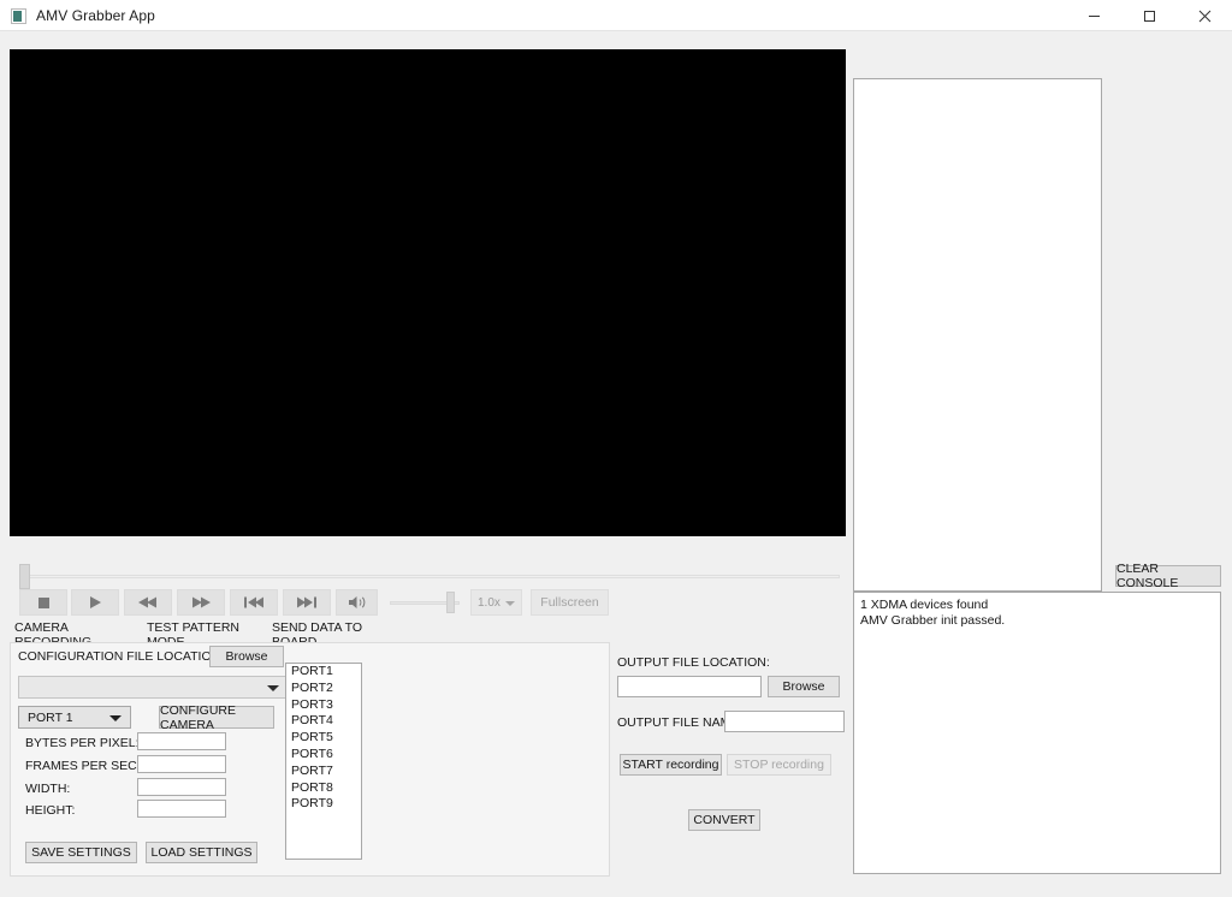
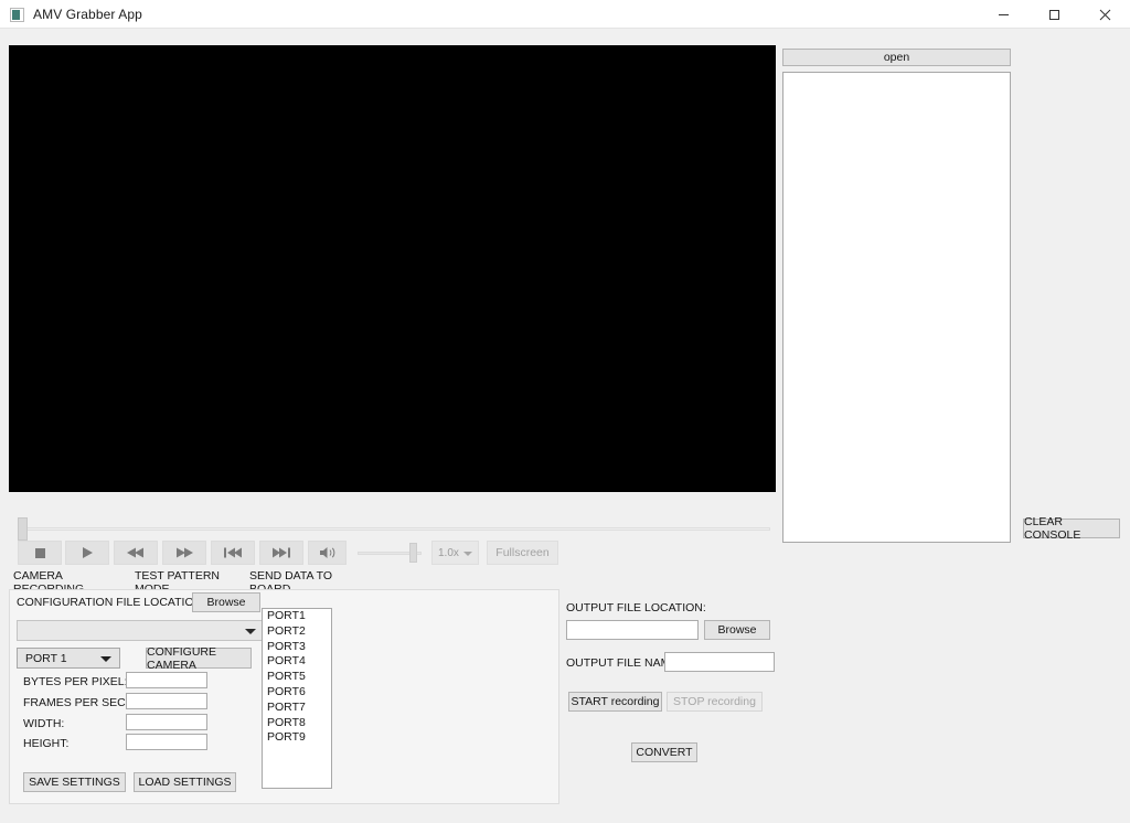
  AMV Grabber App
  1.0x
  Fullscreen
  TEST PATTERN
  CONFIGURATION FILE LOCATIO
  Browse
  PORT 1
  CONFIGURE CAMERA
  BYTES PER PIXEL
  FRAMES PER SEC
  WIDTH:
  HEIGHT:
  SAVE SETTINGS
  LOAD SETTINGS
  PORT1
  PORT2
  PORT3
  PORT4
  PORT5
  PORT6
  PORT7
  PORT8
  PORT9
  OUTPUT FILE LOCATION:
  Browse
  OUTPUT FILE NA
  START recording
  STOP recording
  CONVERT
+ open
  CLEAR CONSOLE
- 1 XDMA devices found
- AMV Grabber init passed.
